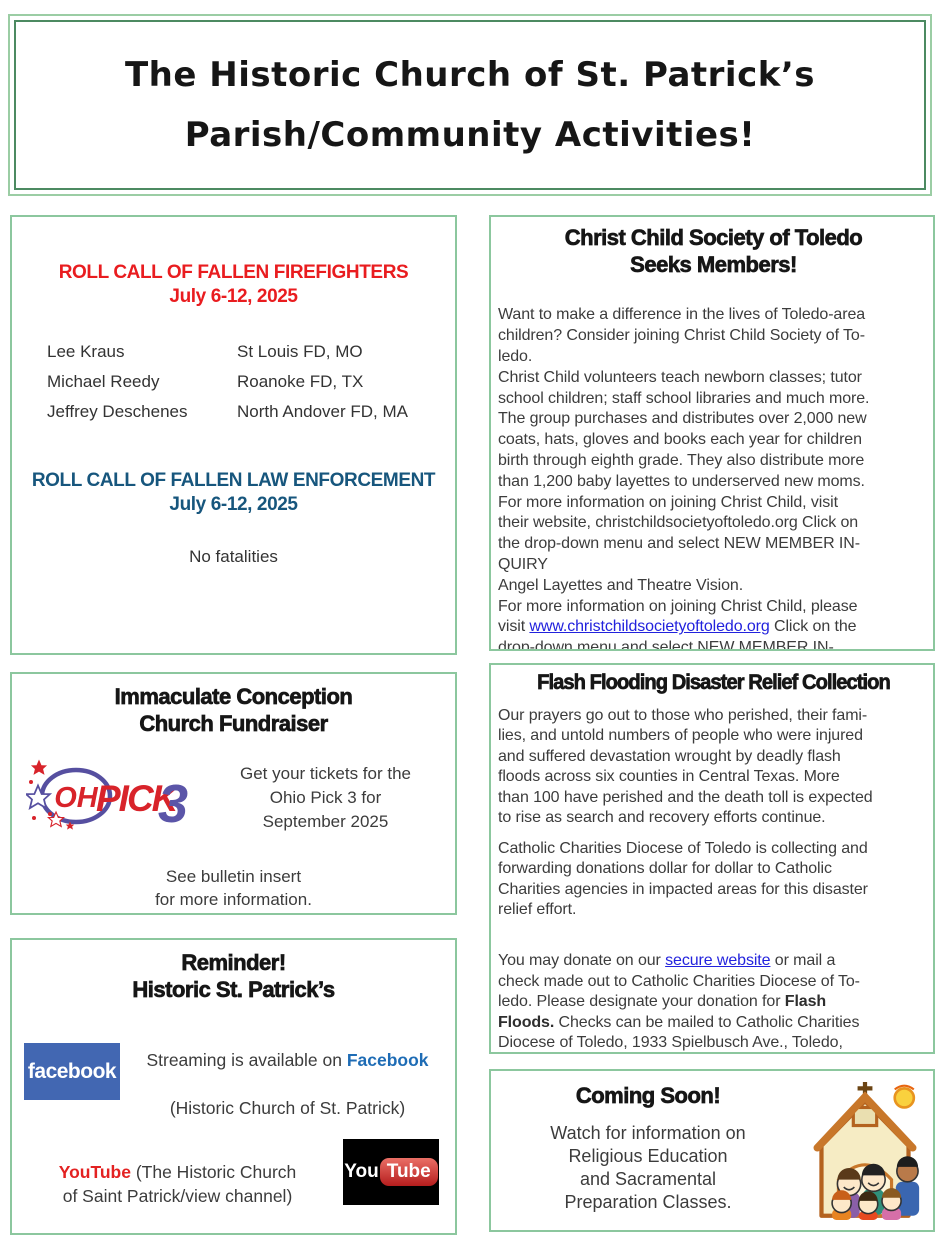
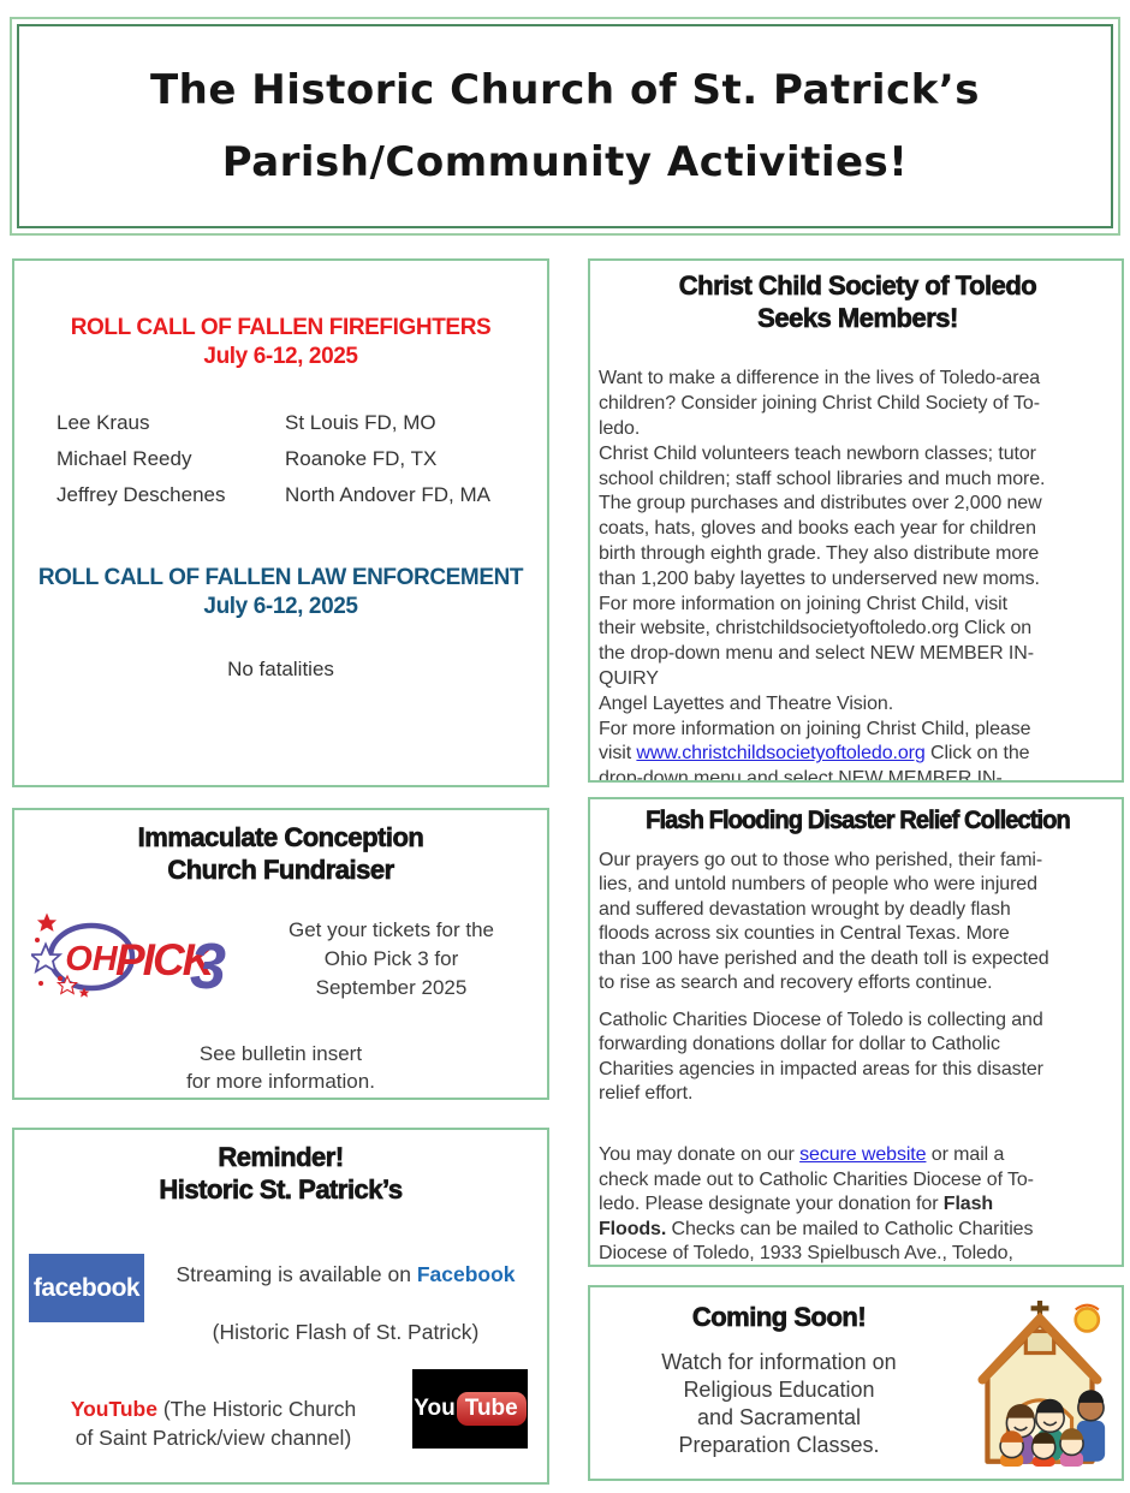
  The Historic Church of St. Patrick’s
  Parish/Community Activities!
  ROLL CALL OF FALLEN FIREFIGHTERS
  July 6-12, 2025
  Lee Kraus
  St Louis FD, MO
  Michael Reedy
  Roanoke FD, TX
  Jeffrey Deschenes
  North Andover FD, MA
  ROLL CALL OF FALLEN LAW ENFORCEMENT
  July 6-12, 2025
  No fatalities
  Christ Child Society of Toledo
  Seeks Members!
  Want to make a difference in the lives of Toledo-area
  children? Consider joining Christ Child Society of To-
  ledo.
  Christ Child volunteers teach newborn classes; tutor
  school children; staff school libraries and much more.
  The group purchases and distributes over 2,000 new
  coats, hats, gloves and books each year for children
  birth through eighth grade. They also distribute more
  than 1,200 baby layettes to underserved new moms.
  For more information on joining Christ Child, visit
  their website, christchildsocietyoftoledo.org Click on
  the drop-down menu and select NEW MEMBER IN-
  QUIRY
  Angel Layettes and Theatre Vision.
  For more information on joining Christ Child, please
  visit www.christchildsocietyoftoledo.org Click on the
  drop-down menu and select NEW MEMBER IN-
  Immaculate Conception
  Church Fundraiser
  OH
  PICK
  3
  Get your tickets for the
  Ohio Pick 3 for
  September 2025
  See bulletin insert
  for more information.
  Reminder!
  Historic St. Patrick’s
  facebook
  Streaming is available on Facebook
- (Historic Church of St. Patrick)
+ (Historic Flash of St. Patrick)
  YouTube (The Historic Church
  of Saint Patrick/view channel)
  You
  Tube
  Flash Flooding Disaster Relief Collection
  Our prayers go out to those who perished, their fami-
  lies, and untold numbers of people who were injured
  and suffered devastation wrought by deadly flash
  floods across six counties in Central Texas. More
  than 100 have perished and the death toll is expected
  to rise as search and recovery efforts continue.
  Catholic Charities Diocese of Toledo is collecting and
  forwarding donations dollar for dollar to Catholic
  Charities agencies in impacted areas for this disaster
  relief effort.
  You may donate on our secure website or mail a
  check made out to Catholic Charities Diocese of To-
  ledo. Please designate your donation for Flash
  Floods. Checks can be mailed to Catholic Charities
  Diocese of Toledo, 1933 Spielbusch Ave., Toledo,
  Coming Soon!
  Watch for information on
  Religious Education
  and Sacramental
  Preparation Classes.
